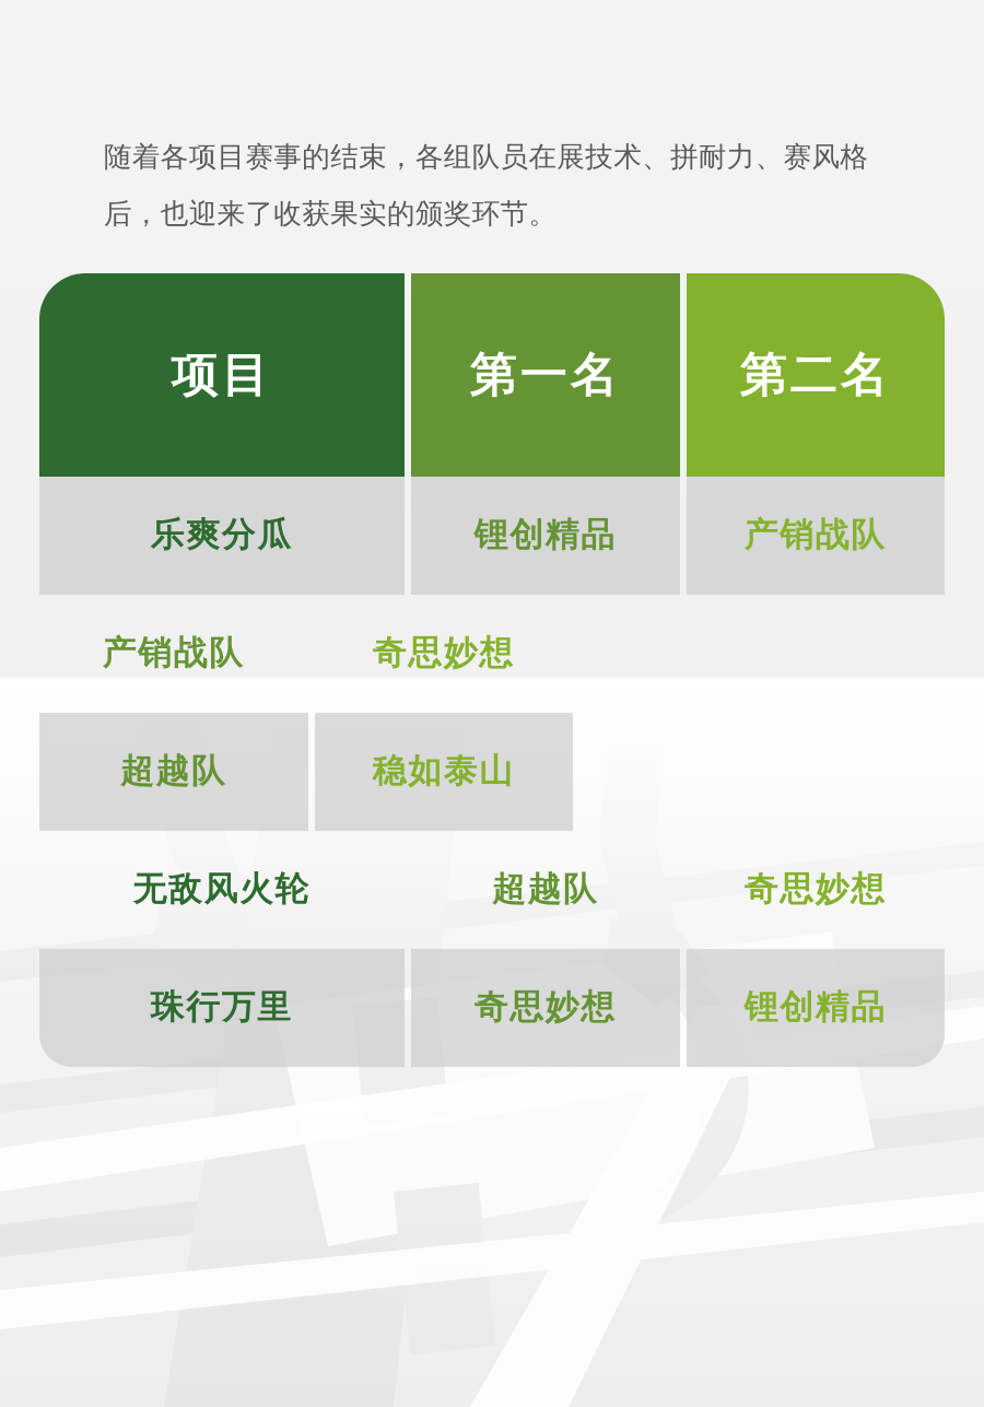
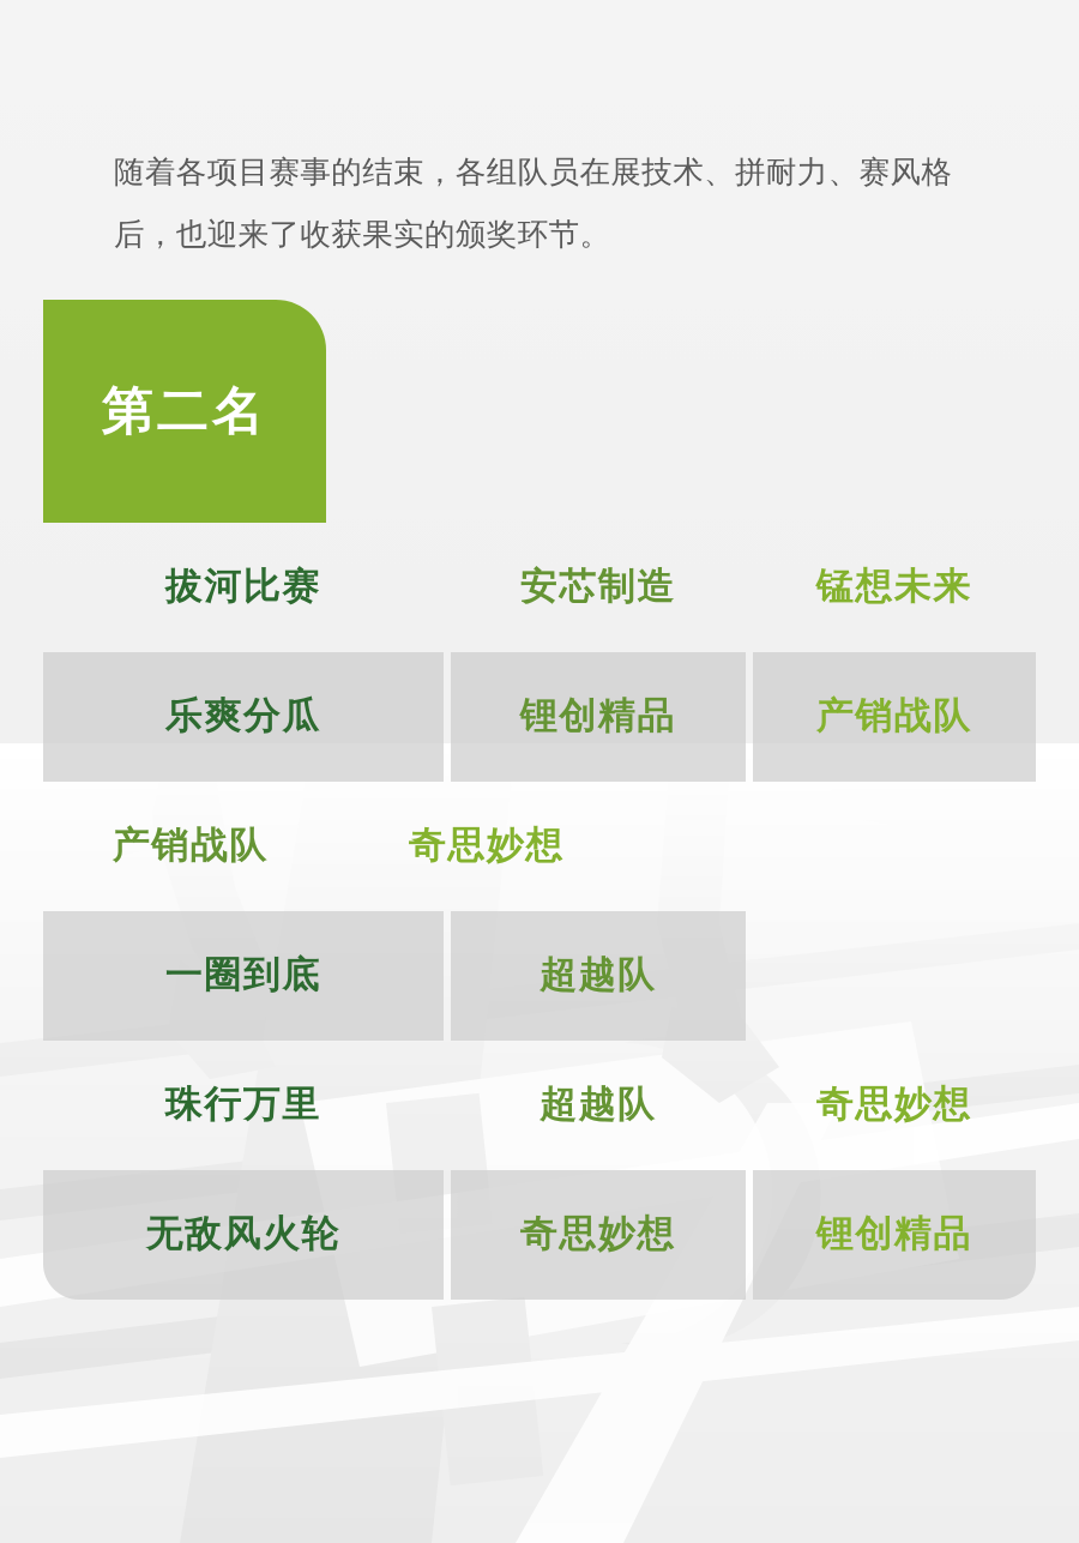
  随着各项目赛事的结束，各组队员在展技术、拼耐力、赛风格后，也迎来了收获果实的颁奖环节。
- 项目
- 第一名
  第二名
+ 拔河比赛
+ 安芯制造
+ 锰想未来
  乐爽分瓜
  锂创精品
  产销战队
  产销战队
  奇思妙想
+ 一圈到底
  超越队
- 稳如泰山
- 无敌风火轮
+ 珠行万里
  超越队
  奇思妙想
- 珠行万里
+ 无敌风火轮
  奇思妙想
  锂创精品
